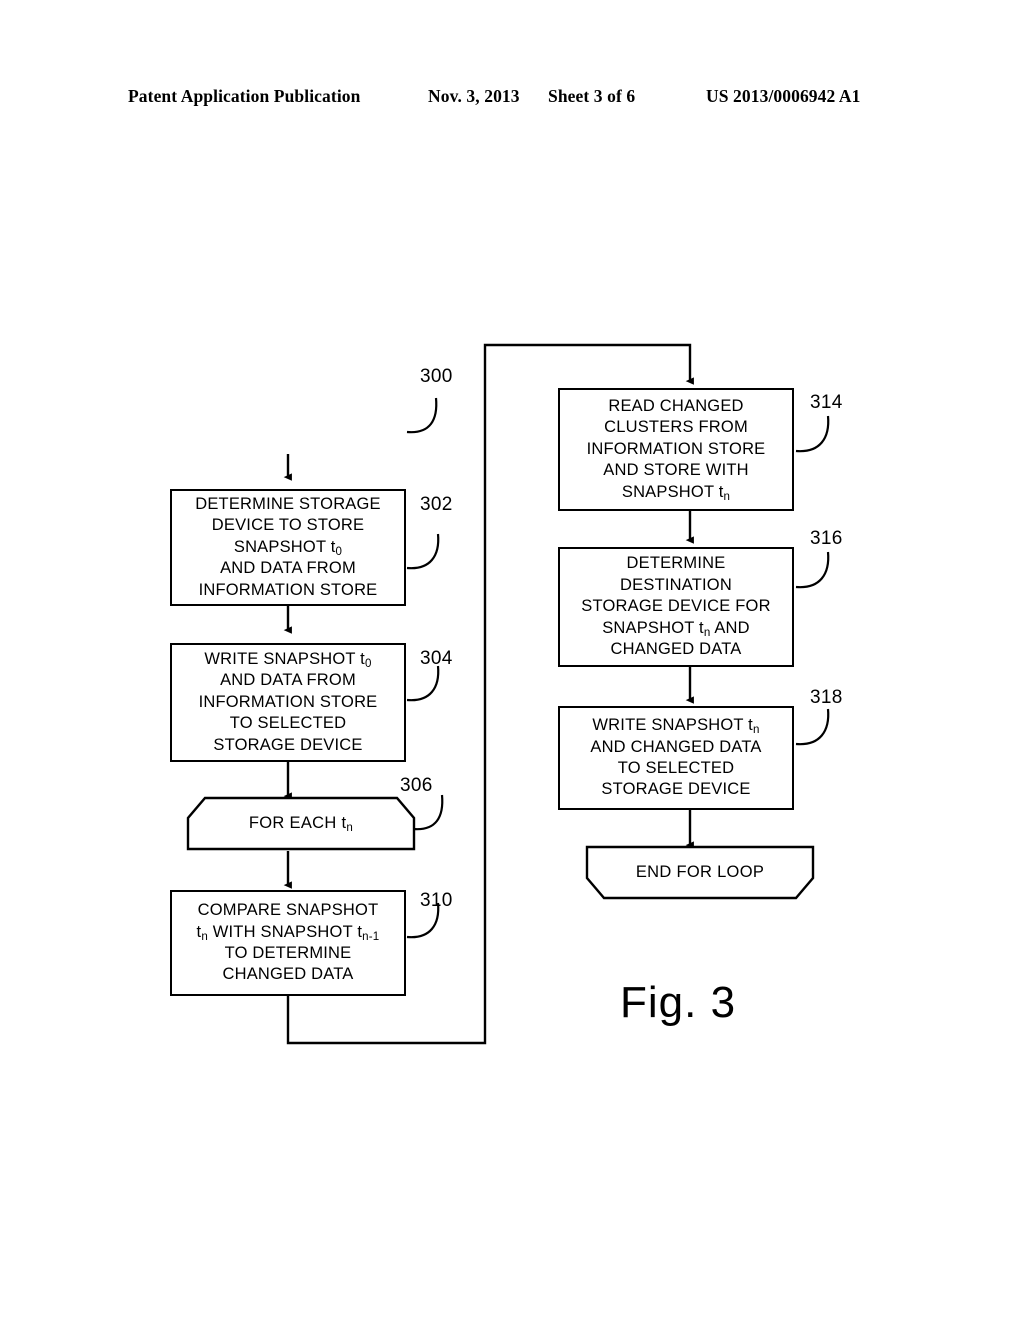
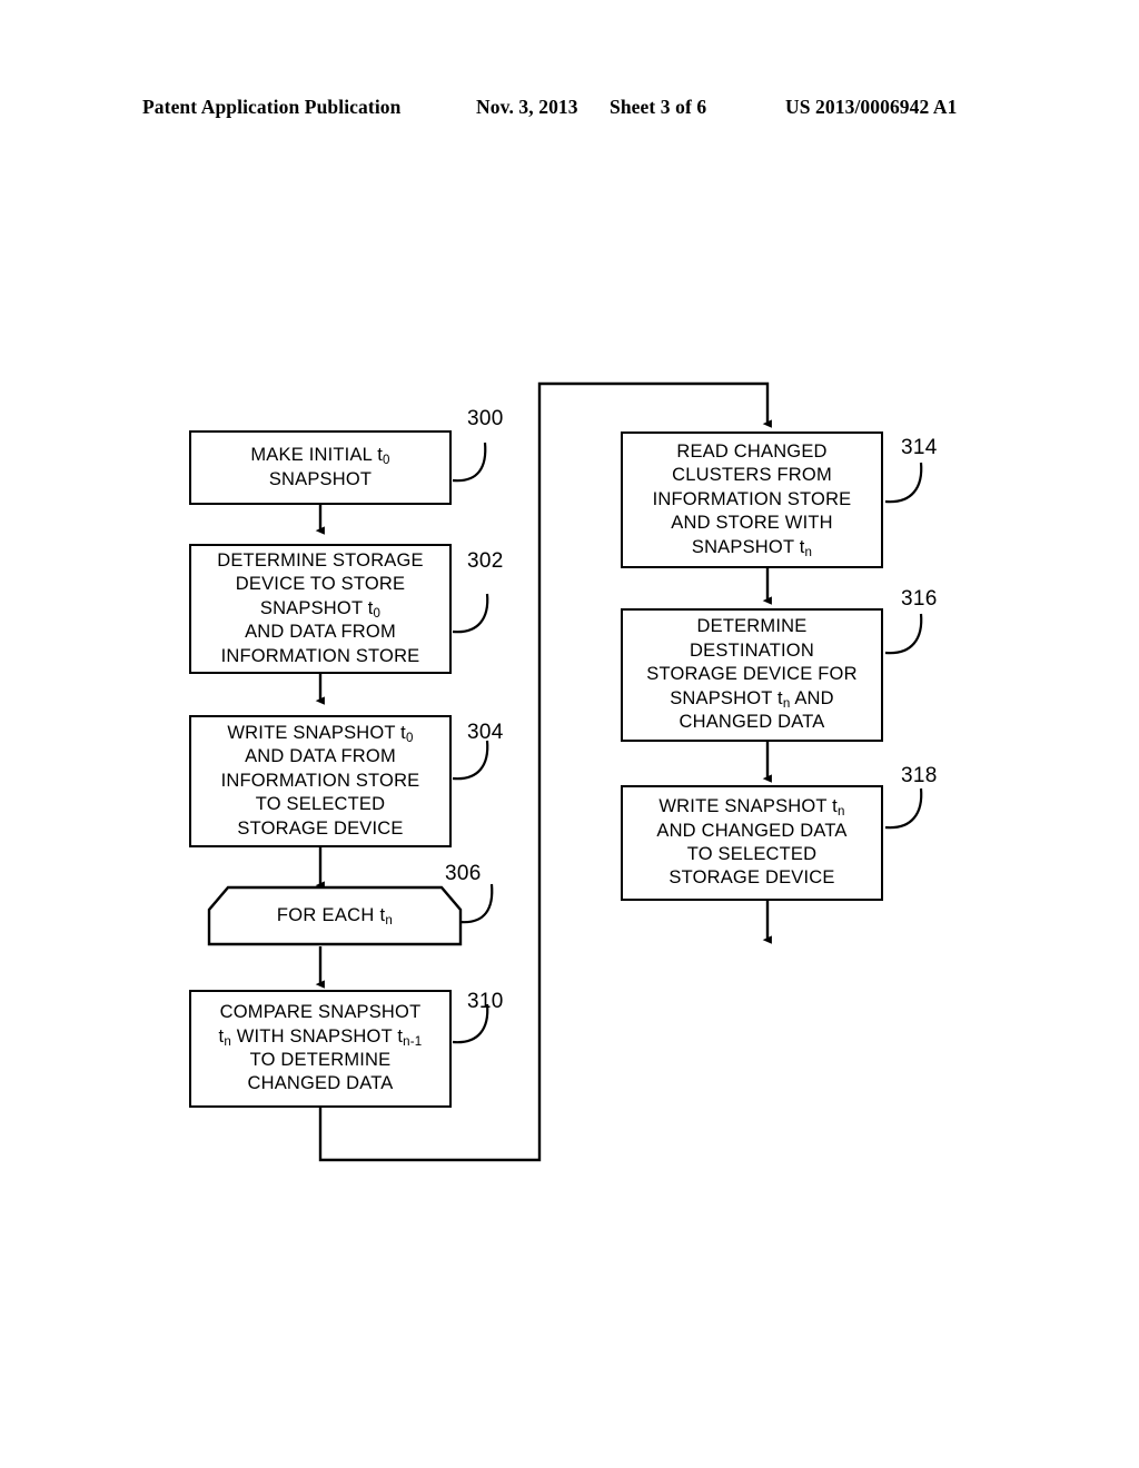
  Patent Application Publication
  Nov. 3, 2013
  Sheet 3 of 6
  US 2013/0006942 A1
+ MAKE INITIAL t0
+ SNAPSHOT
  300
  DETERMINE STORAGE
  DEVICE TO STORE
  SNAPSHOT t0
  AND DATA FROM
  INFORMATION STORE
  302
  WRITE SNAPSHOT t0
  AND DATA FROM
  INFORMATION STORE
  TO SELECTED
  STORAGE DEVICE
  304
  FOR EACH tn
  306
  COMPARE SNAPSHOT
  tn WITH SNAPSHOT tn-1
  TO DETERMINE
  CHANGED DATA
  310
  READ CHANGED
  CLUSTERS FROM
  INFORMATION STORE
  AND STORE WITH
  SNAPSHOT tn
  314
  DETERMINE
  DESTINATION
  STORAGE DEVICE FOR
  SNAPSHOT tn AND
  CHANGED DATA
  316
  WRITE SNAPSHOT tn
  AND CHANGED DATA
  TO SELECTED
  STORAGE DEVICE
  318
- END FOR LOOP
- Fig. 3
